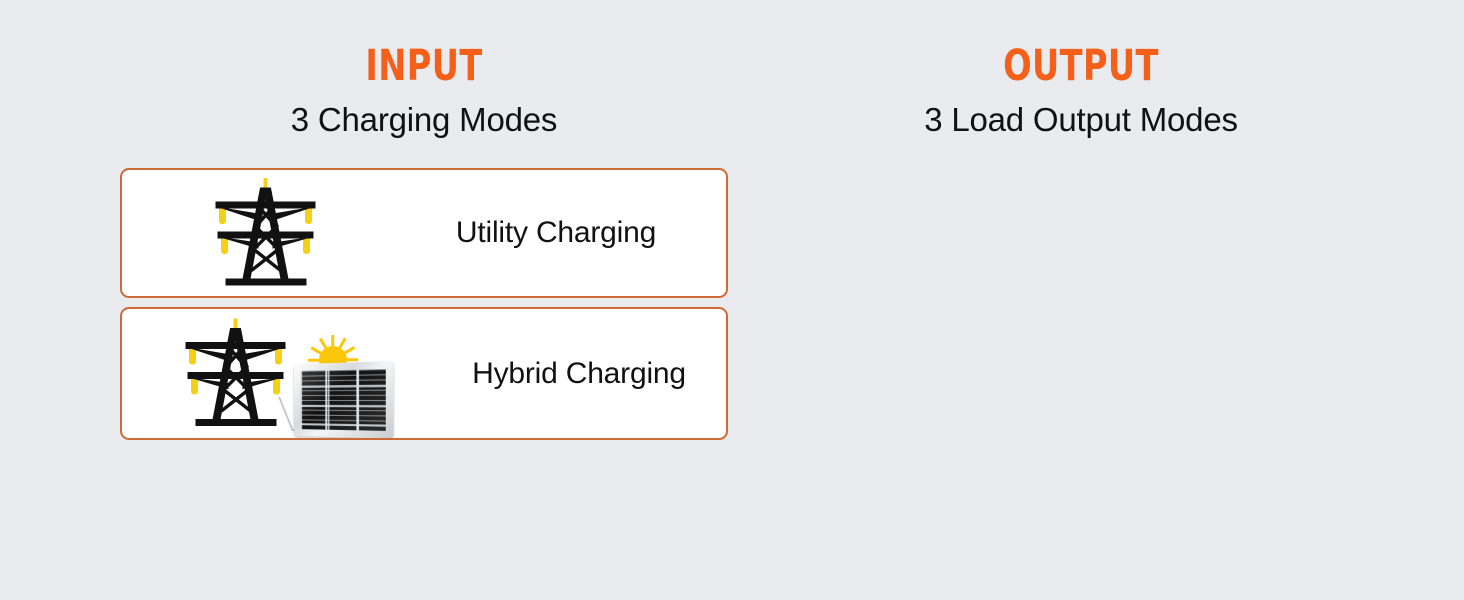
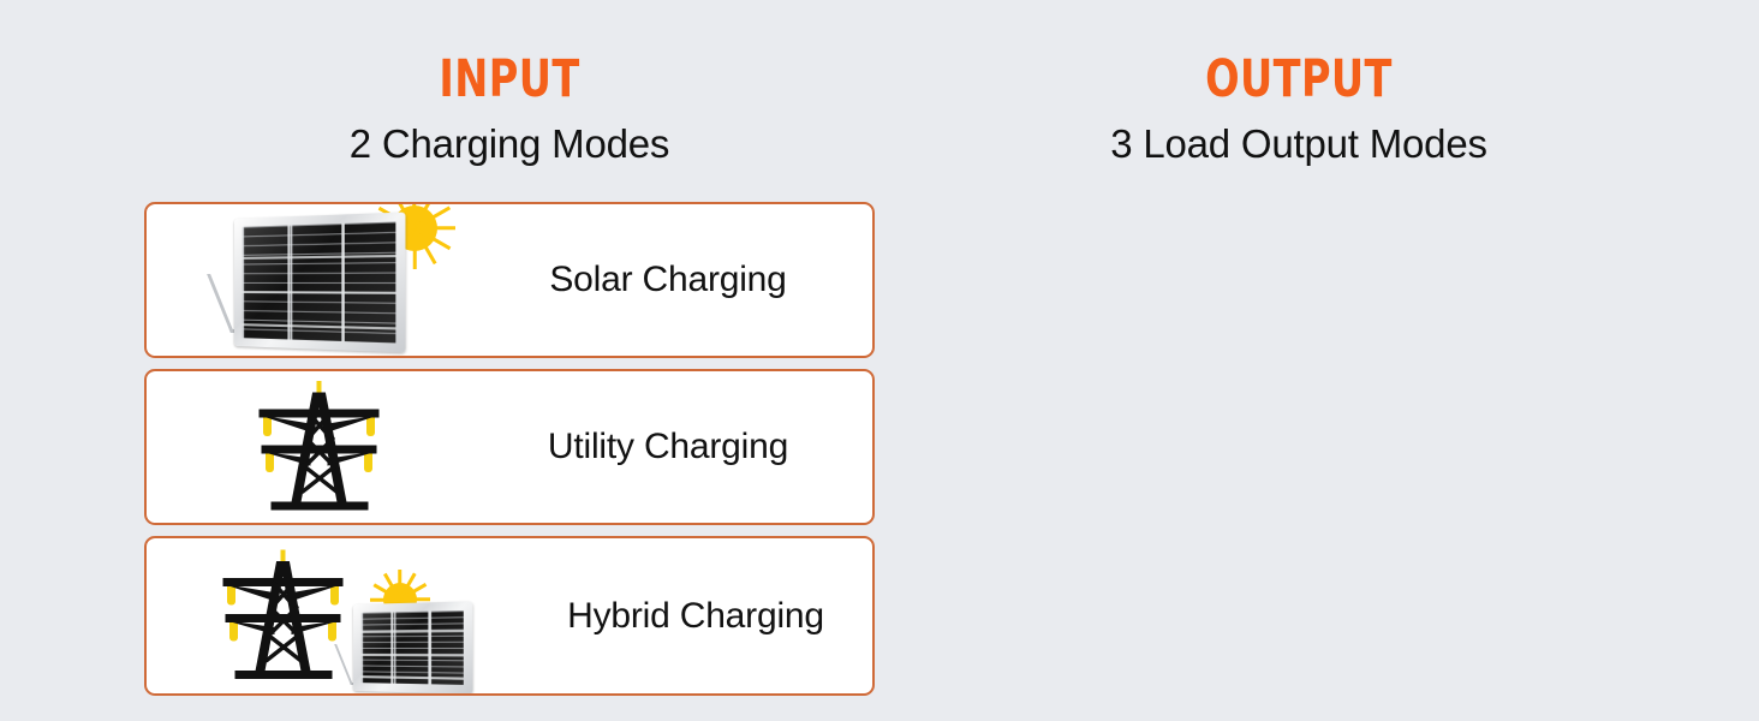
  INPUT
- 3 Charging Modes
+ 2 Charging Modes
+ Solar Charging
  Utility Charging
  Hybrid Charging
  OUTPUT
  3 Load Output Modes
